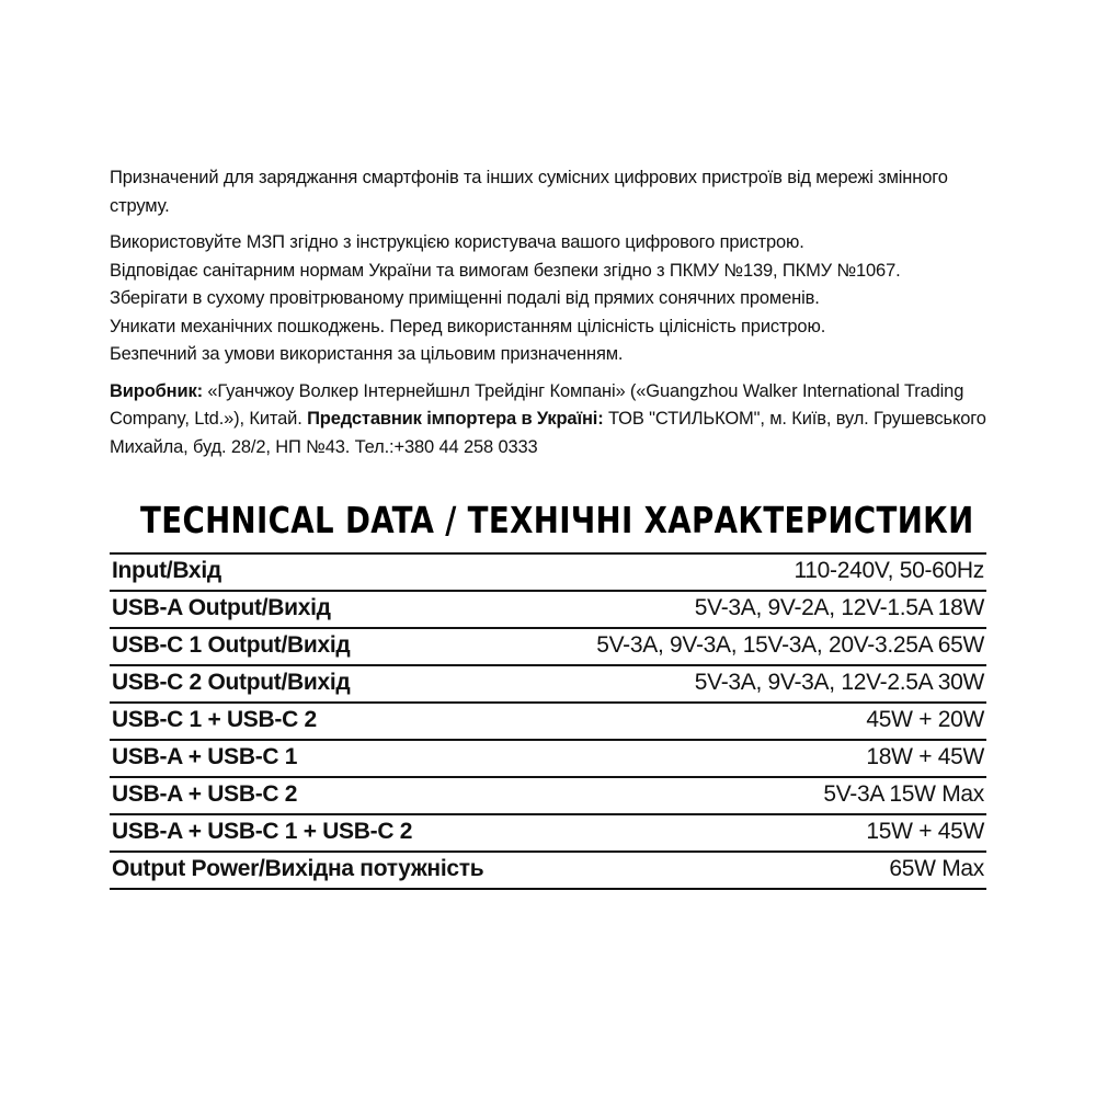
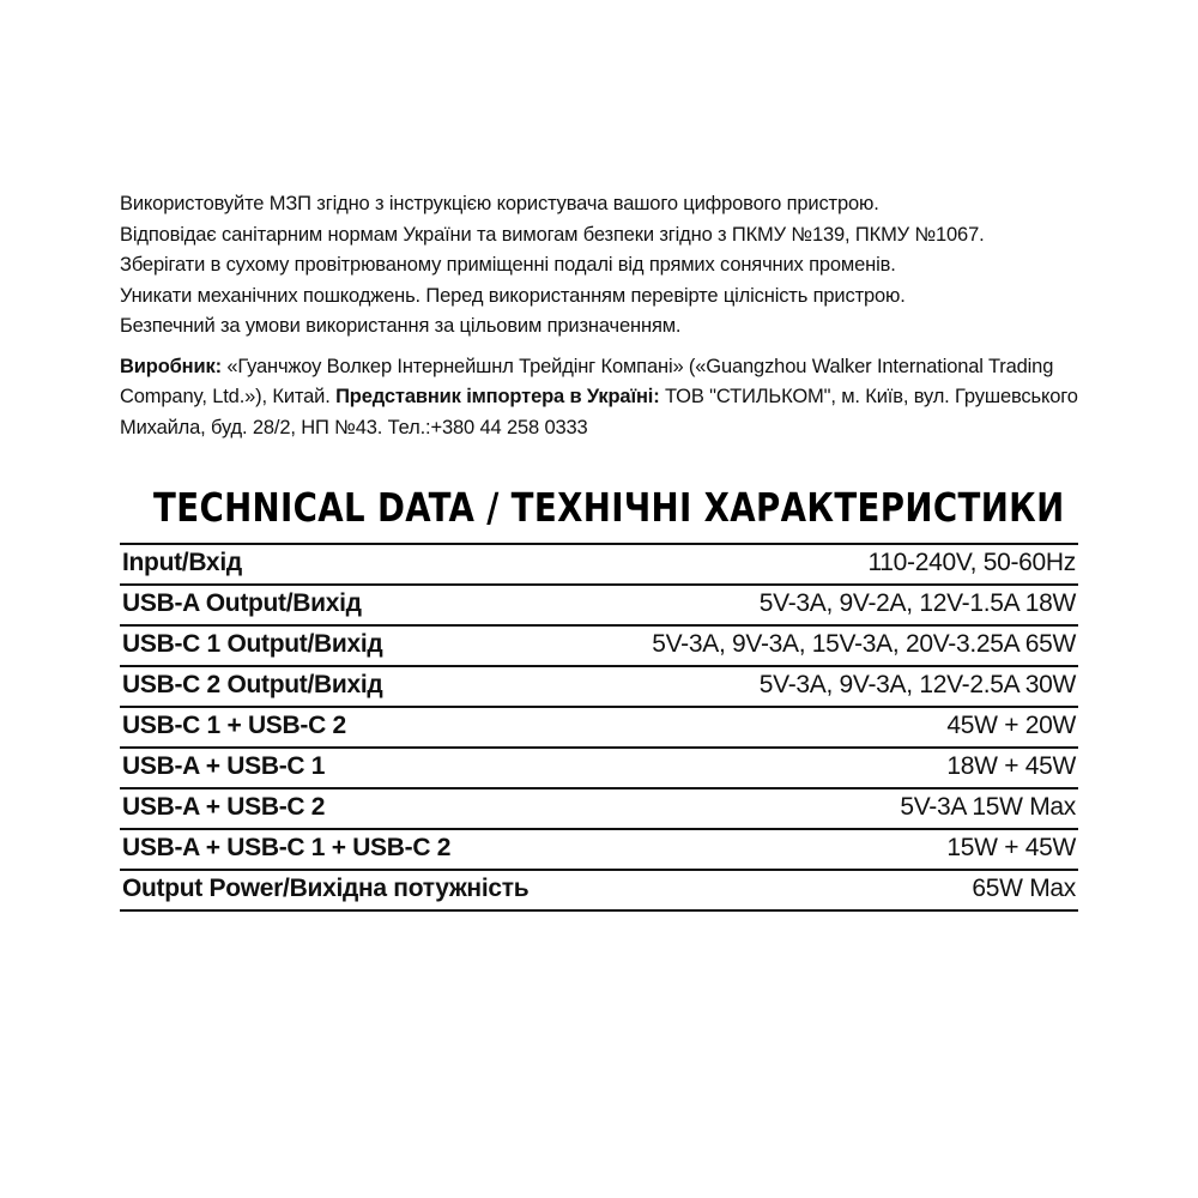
- Призначений для заряджання смартфонів та інших сумісних цифрових пристроїв від мережі змінного струму.
  Використовуйте МЗП згідно з інструкцією користувача вашого цифрового пристрою.
  Відповідає санітарним нормам України та вимогам безпеки згідно з ПКМУ №139, ПКМУ №1067.
  Зберігати в сухому провітрюваному приміщенні подалі від прямих сонячних променів.
- Уникати механічних пошкоджень. Перед використанням цілісність цілісність пристрою.
+ Уникати механічних пошкоджень. Перед використанням перевірте цілісність пристрою.
  Безпечний за умови використання за цільовим призначенням.
  Виробник: «Гуанчжоу Волкер Інтернейшнл Трейдінг Компані» («Guangzhou Walker International Trading Company, Ltd.»), Китай. Представник імпортера в Україні: ТОВ "СТИЛЬКОМ", м. Київ, вул. Грушевського Михайла, буд. 28/2, НП №43. Тел.:+380 44 258 0333
  TECHNICAL DATA / ТЕХНІЧНІ ХАРАКТЕРИСТИКИ
  Input/Вхід	110-240V, 50-60Hz
  USB-A Output/Вихід	5V-3A, 9V-2A, 12V-1.5A 18W
  USB-C 1 Output/Вихід	5V-3A, 9V-3A, 15V-3A, 20V-3.25A 65W
  USB-C 2 Output/Вихід	5V-3A, 9V-3A, 12V-2.5A 30W
  USB-C 1 + USB-C 2	45W + 20W
  USB-A + USB-C 1	18W + 45W
  USB-A + USB-C 2	5V-3A 15W Max
  USB-A + USB-C 1 + USB-C 2	15W + 45W
  Output Power/Вихідна потужність	65W Max
